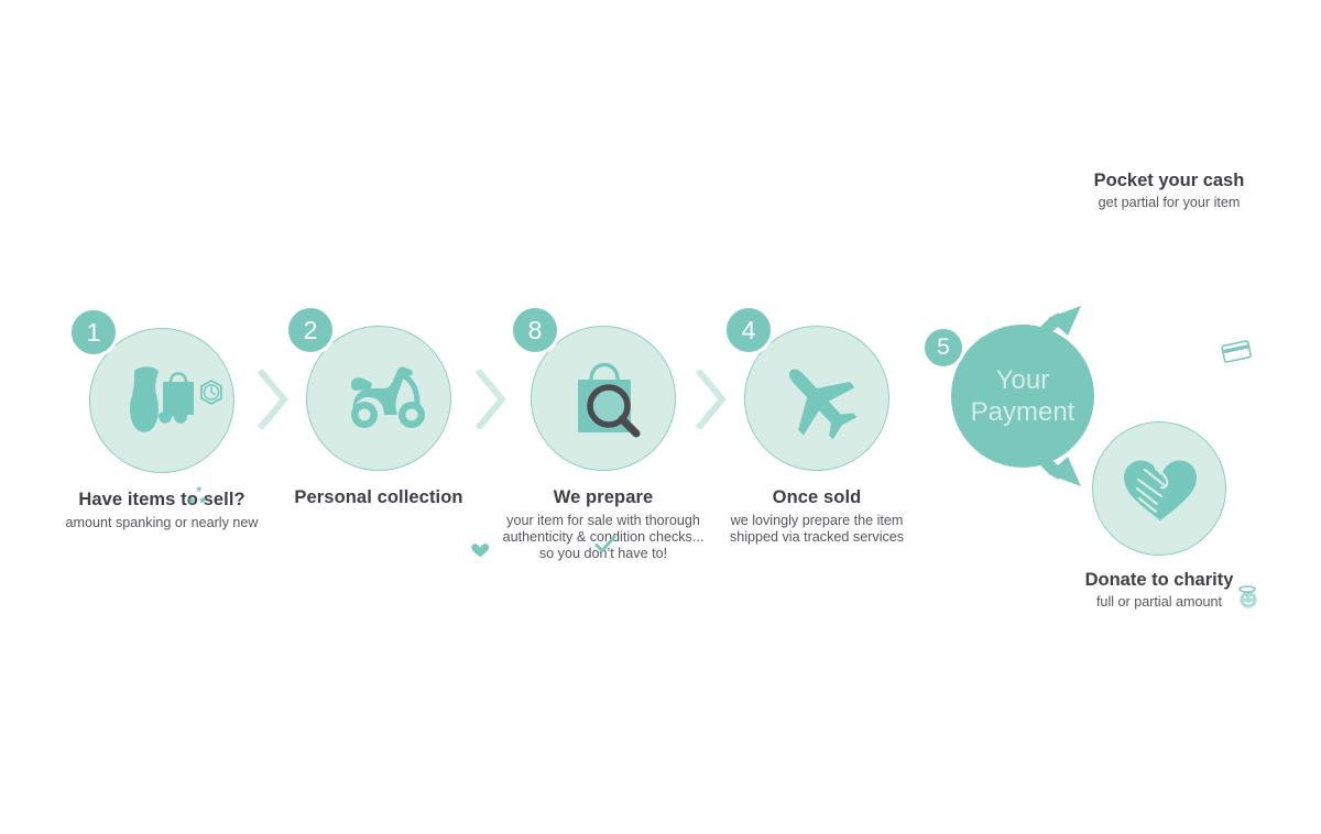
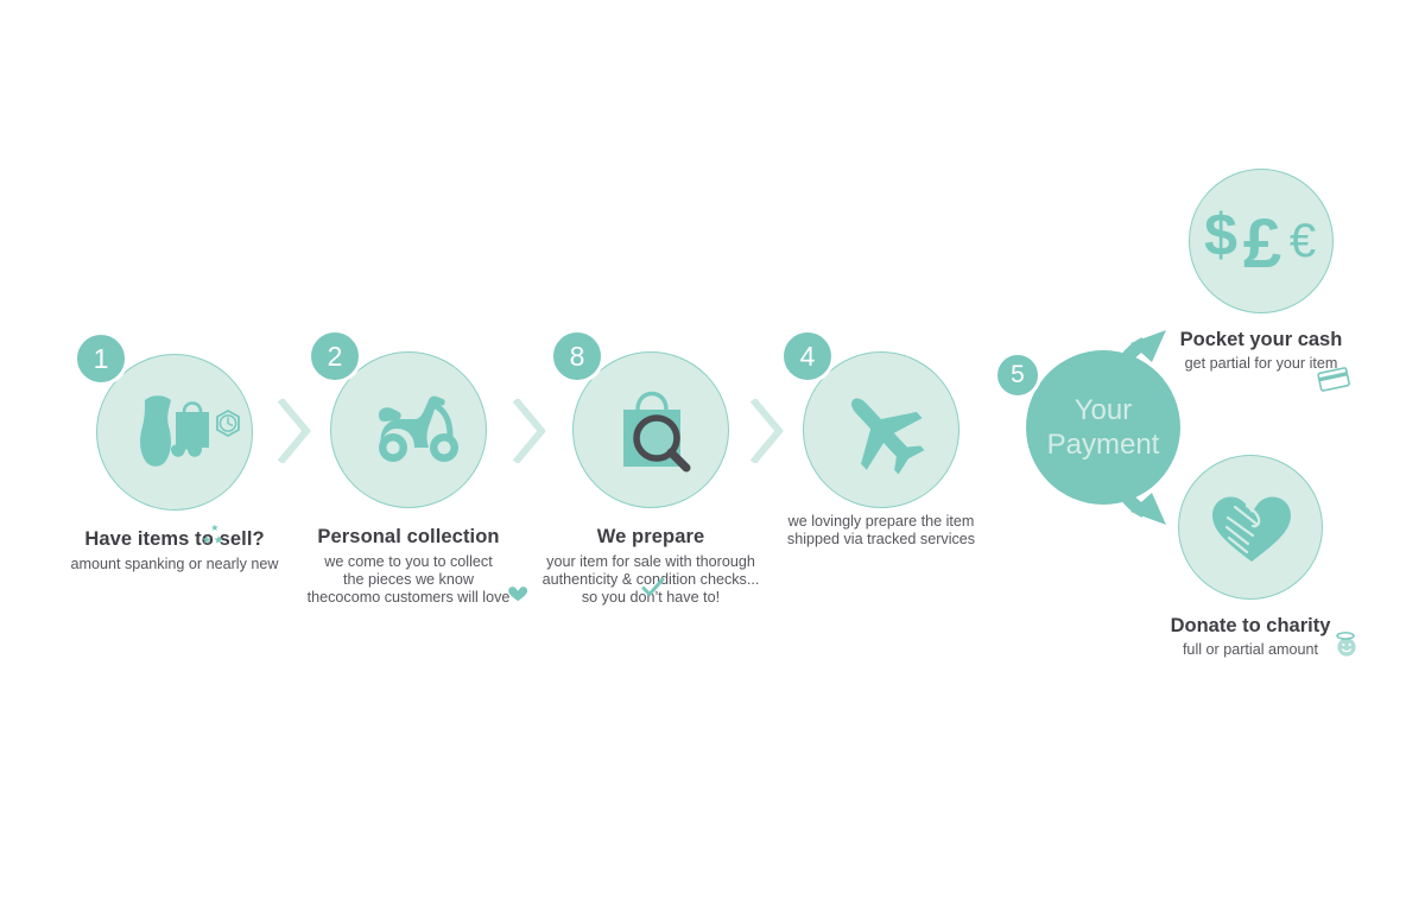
  1
  Have items t sell?
  amount spanking or nearly new
  2
  Personal collection
+ we come to you to collect
+ the pieces we know
+ thecocomo customers will love
  8
  We prepare
  your item for sale with thorough
  authenticity & condition checks...
  so you don’t have to!
  4
- Once sold
  we lovingly prepare the item
  shipped via tracked services
  Your
  Payment
  5
+ $
+ £
+ €
  Pocket your cash
  get partial for your item
  Donate to charity
  full or partial amount
